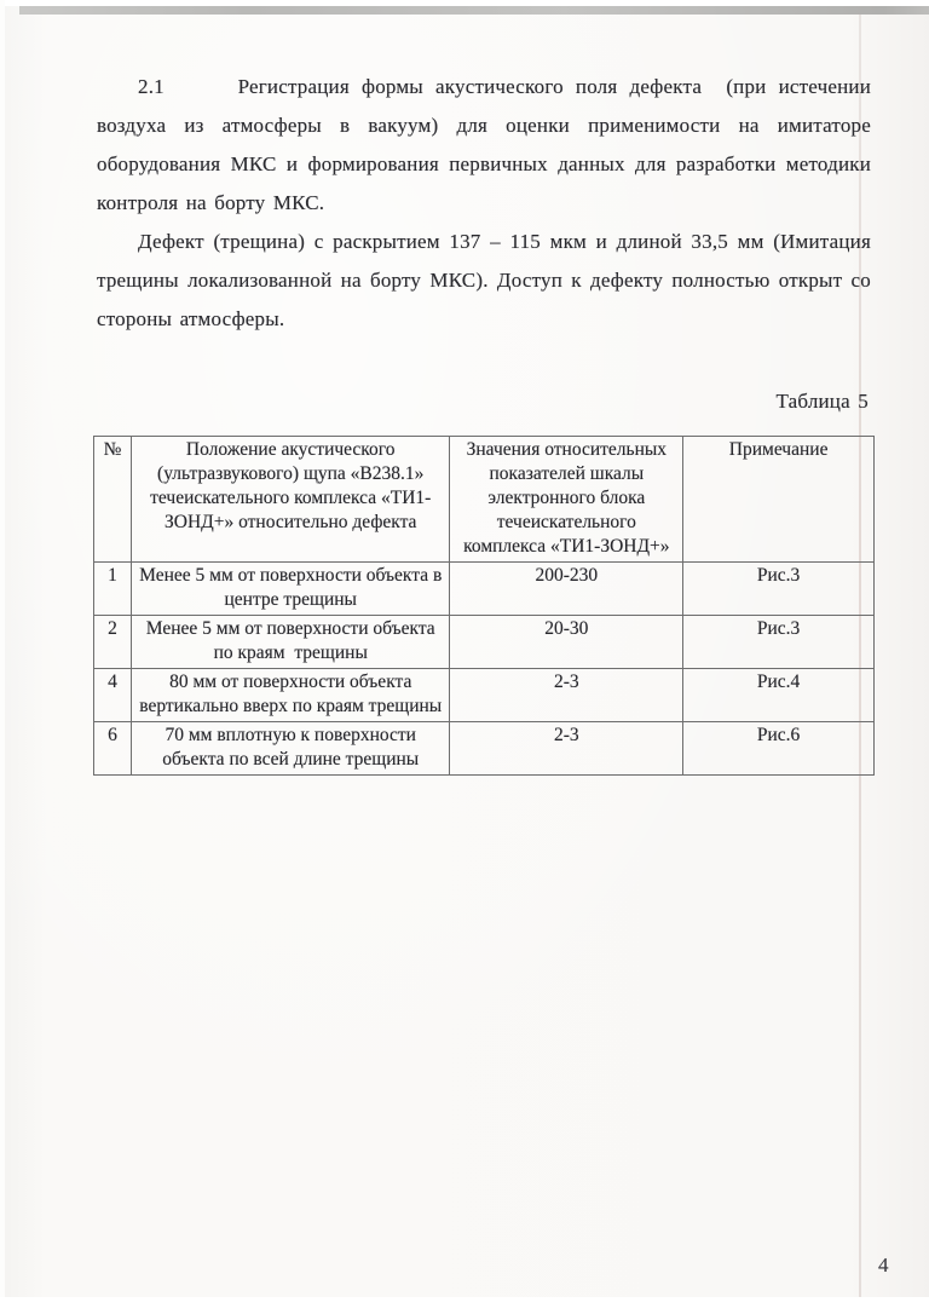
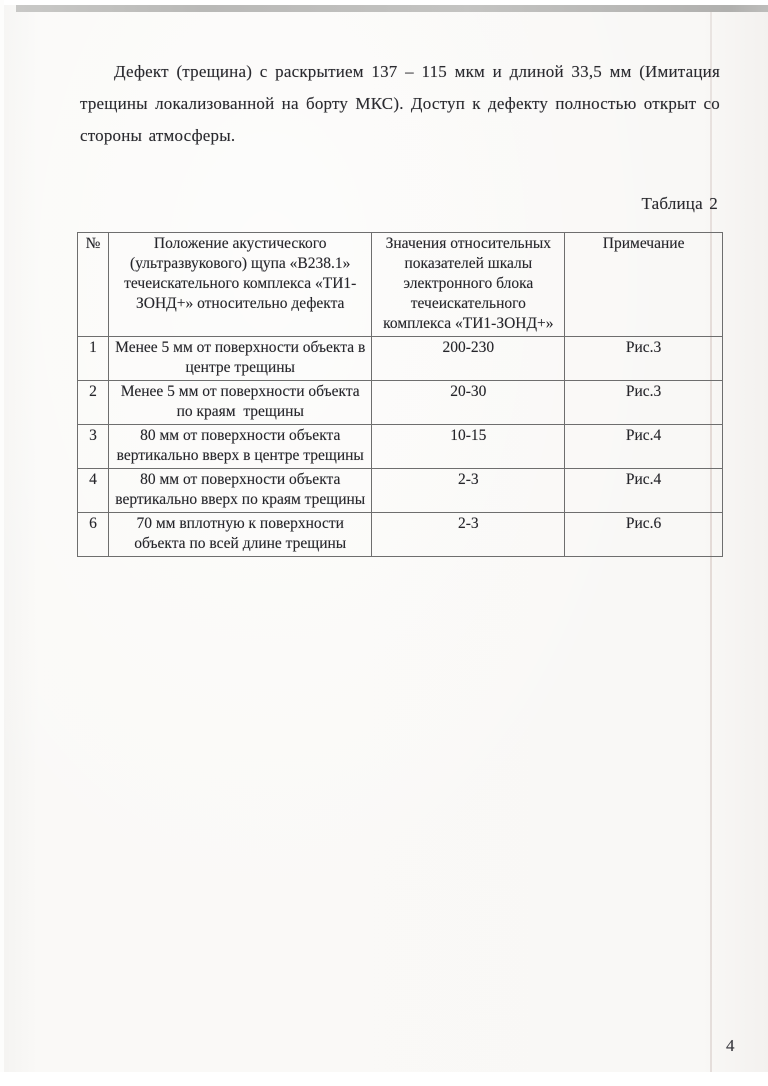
- 2.1 Регистрация формы акустического поля дефекта (при истечении воздуха из атмосферы в вакуум) для оценки применимости на имитаторе оборудования МКС и формирования первичных данных для разработки методики контроля на борту МКС.
  Дефект (трещина) с раскрытием 137 – 115 мкм и длиной 33,5 мм (Имитация трещины локализованной на борту МКС). Доступ к дефекту полностью открыт со стороны атмосферы.
- Таблица 5
+ Таблица 2
  №	Положение акустического (ультразвукового) щупа «В238.1» течеискательного комплекса «ТИ1-ЗОНД+» относительно дефекта	Значения относительных показателей шкалы электронного блока течеискательного комплекса «ТИ1-ЗОНД+»	Примечание
  1	Менее 5 мм от поверхности объекта в центре трещины	200-230	Рис.3
  2	Менее 5 мм от поверхности объекта по краям трещины	20-30	Рис.3
+ 3	80 мм от поверхности объекта вертикально вверх в центре трещины	10-15	Рис.4
  4	80 мм от поверхности объекта вертикально вверх по краям трещины	2-3	Рис.4
  6	70 мм вплотную к поверхности объекта по всей длине трещины	2-3	Рис.6
  4
